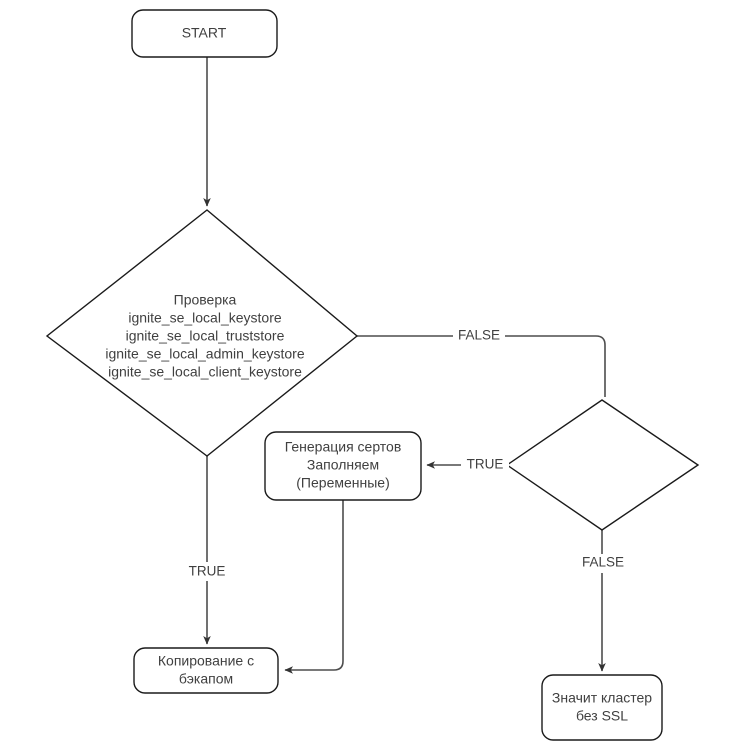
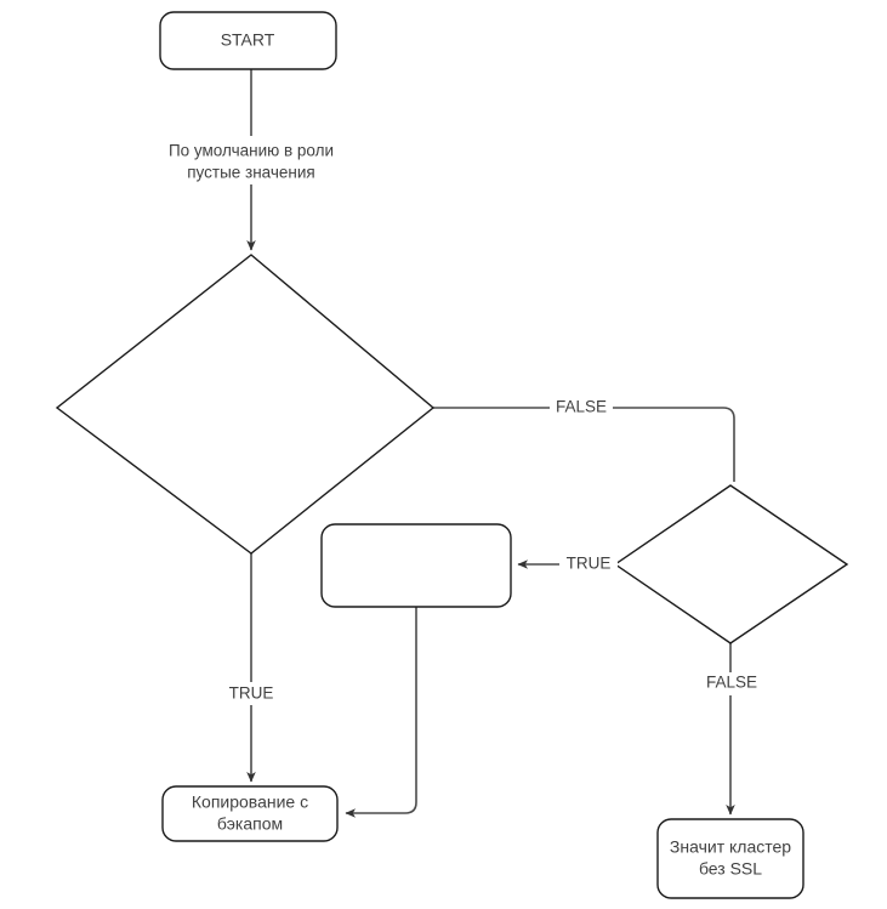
  START
- Проверка
- ignite_se_local_keystore
- ignite_se_local_truststore
- ignite_se_local_admin_keystore
- ignite_se_local_client_keystore
- Генерация сертов
- Заполняем
- (Переменные)
  Копирование с
  бэкапом
  Значит кластер
  без SSL
+ По умолчанию в роли
+ пустые значения
  FALSE
  TRUE
  TRUE
  FALSE
